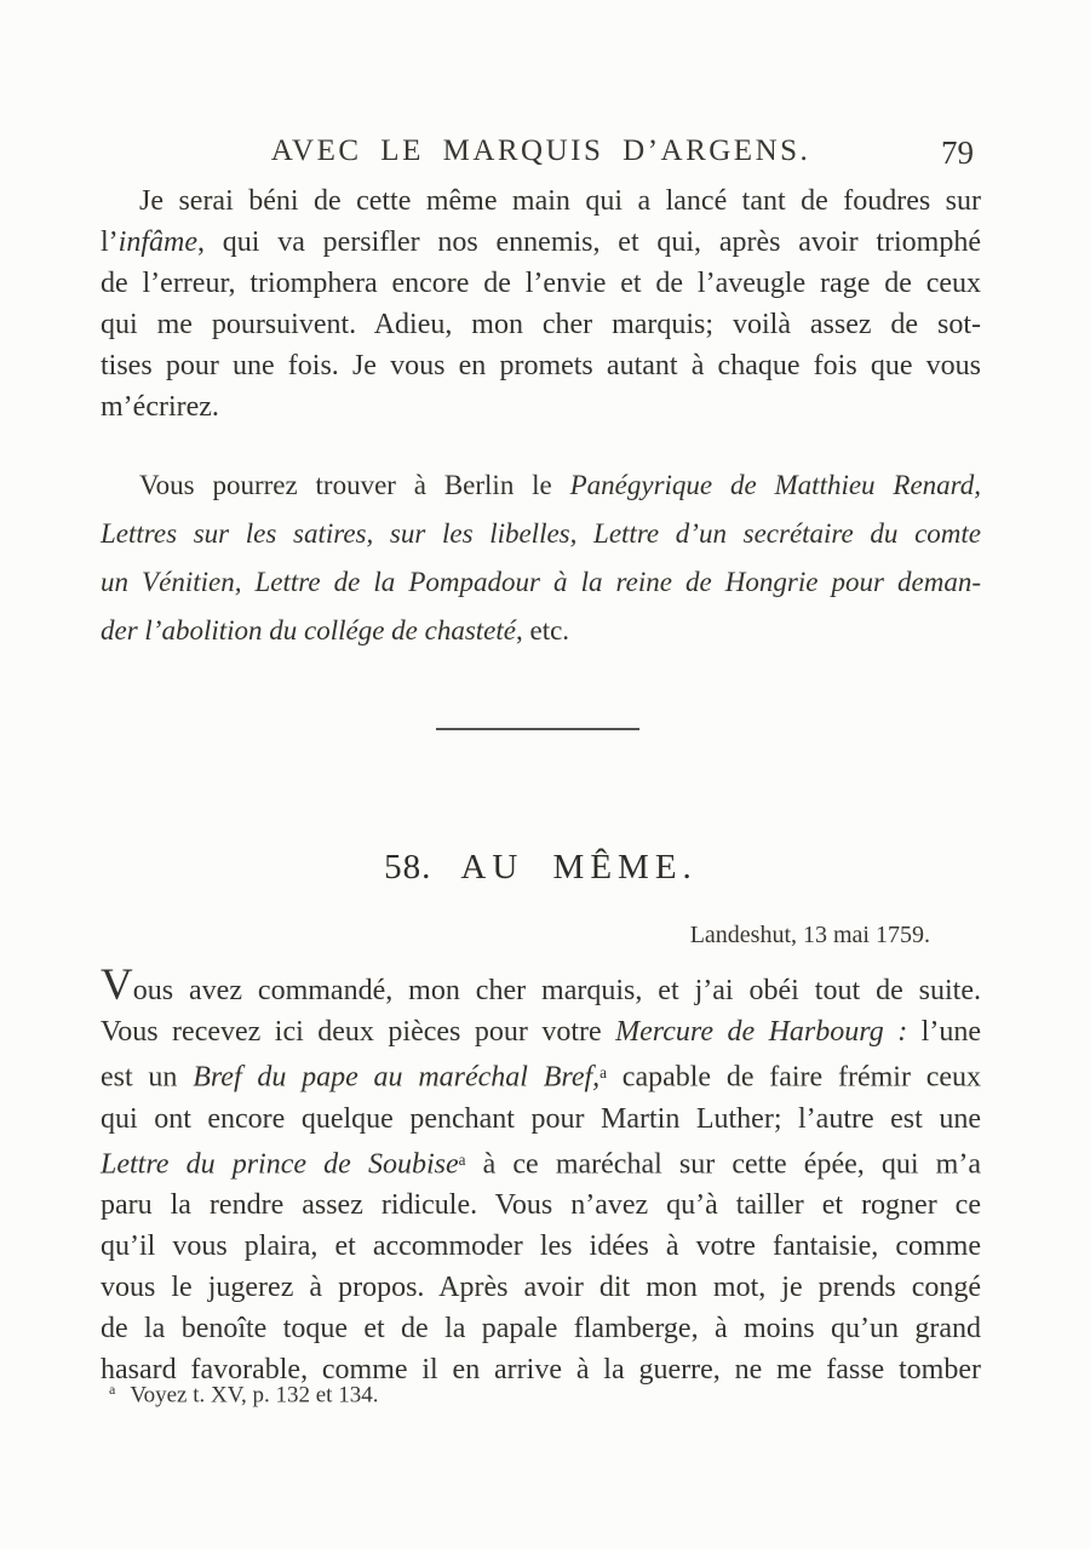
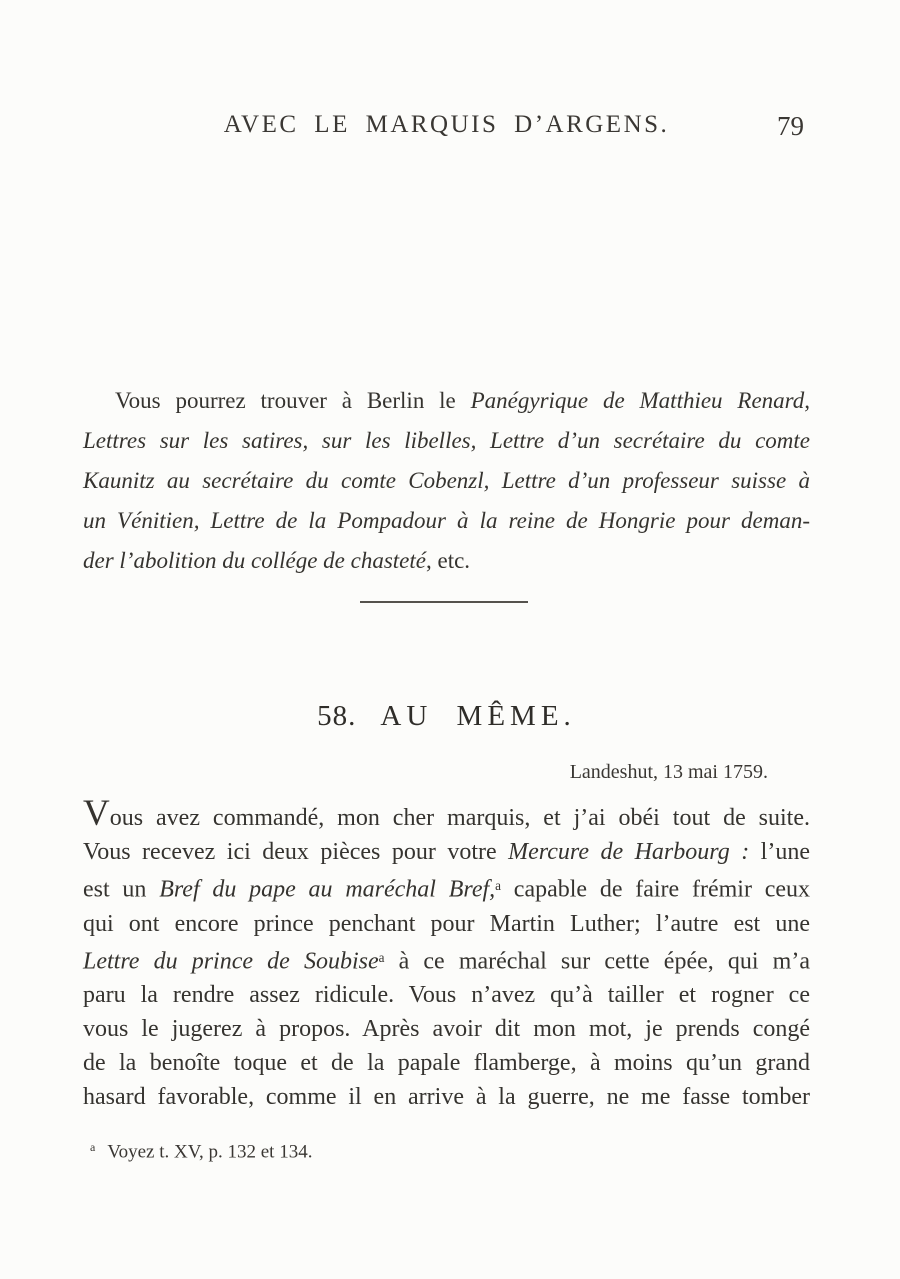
  AVEC LE MARQUIS D’ARGENS.
  79
- Je serai béni de cette même main qui a lancé tant de foudres sur
- l’infâme, qui va persifler nos ennemis, et qui, après avoir triomphé
- de l’erreur, triomphera encore de l’envie et de l’aveugle rage de ceux
- qui me poursuivent. Adieu, mon cher marquis; voilà assez de sot-
- tises pour une fois. Je vous en promets autant à chaque fois que vous
- m’écrirez.
  Vous pourrez trouver à Berlin le Panégyrique de Matthieu Renard,
  Lettres sur les satires, sur les libelles, Lettre d’un secrétaire du comte
+ Kaunitz au secrétaire du comte Cobenzl, Lettre d’un professeur suisse à
  un Vénitien, Lettre de la Pompadour à la reine de Hongrie pour deman-
  der l’abolition du collége de chasteté, etc.
  58. AU MÊME.
  Landeshut, 13 mai 1759.
  Vous avez commandé, mon cher marquis, et j’ai obéi tout de suite.
  Vous recevez ici deux pièces pour votre Mercure de Harbourg : l’une
  est un Bref du pape au maréchal Bref,a capable de faire frémir ceux
- qui ont encore quelque penchant pour Martin Luther; l’autre est une
+ qui ont encore prince penchant pour Martin Luther; l’autre est une
  Lettre du prince de Soubisea à ce maréchal sur cette épée, qui m’a
  paru la rendre assez ridicule. Vous n’avez qu’à tailler et rogner ce
- qu’il vous plaira, et accommoder les idées à votre fantaisie, comme
  vous le jugerez à propos. Après avoir dit mon mot, je prends congé
  de la benoîte toque et de la papale flamberge, à moins qu’un grand
  hasard favorable, comme il en arrive à la guerre, ne me fasse tomber
  a Voyez t. XV, p. 132 et 134.
